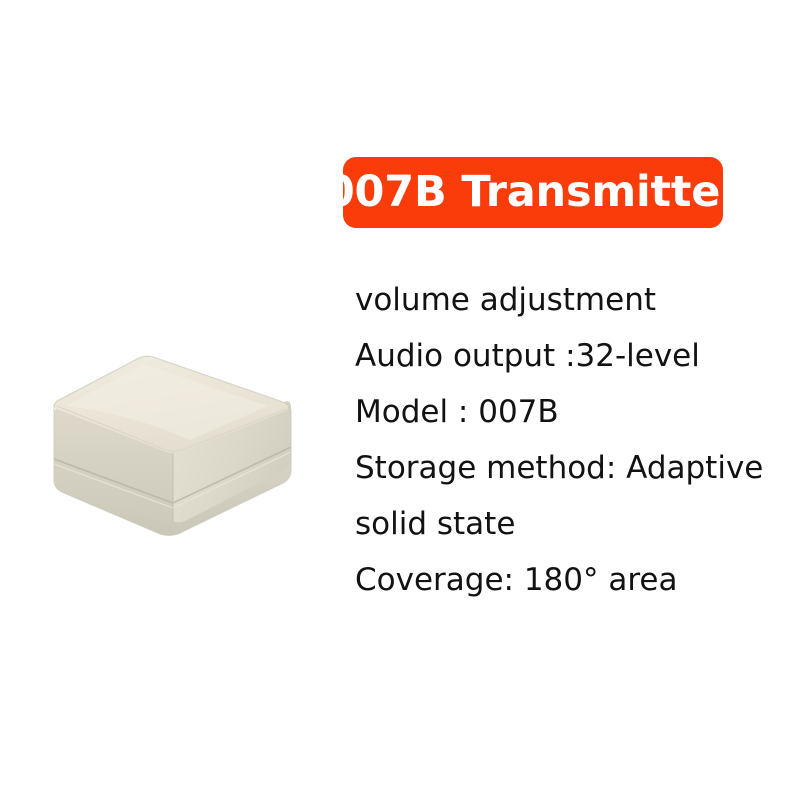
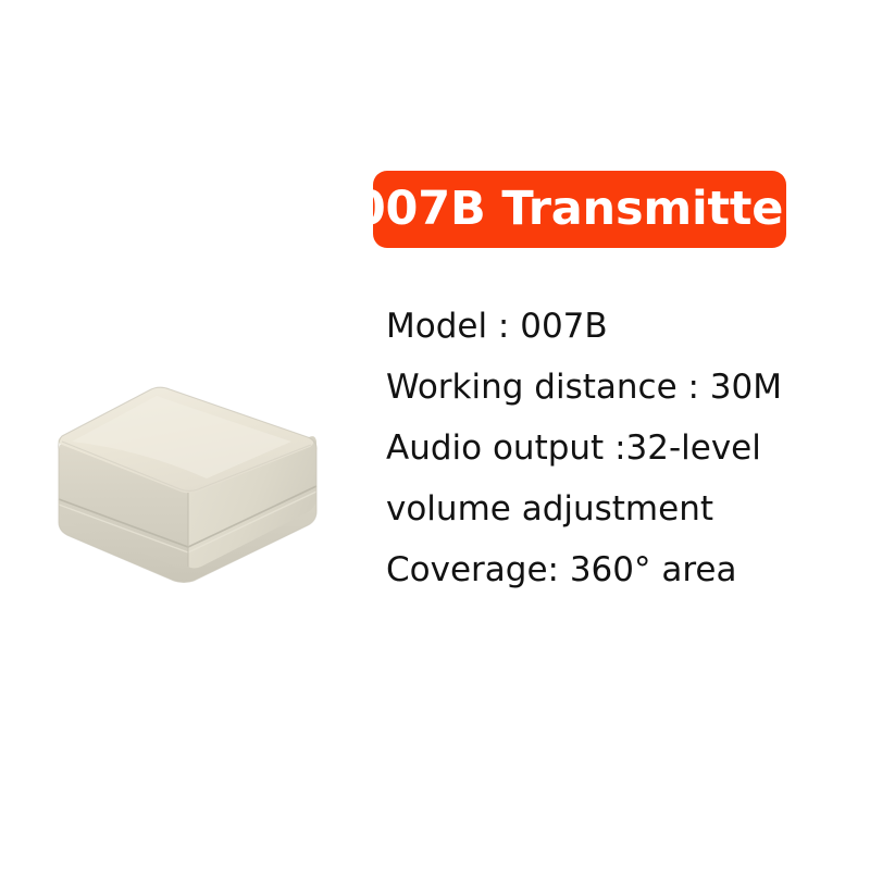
  007B Transmitter
- volume adjustment
+ Model : 007B
+ Working distance : 30M
  Audio output :32-level
- Model : 007B
+ volume adjustment
- Storage method: Adaptive
- solid state
- Coverage: 180° area
+ Coverage: 360° area
